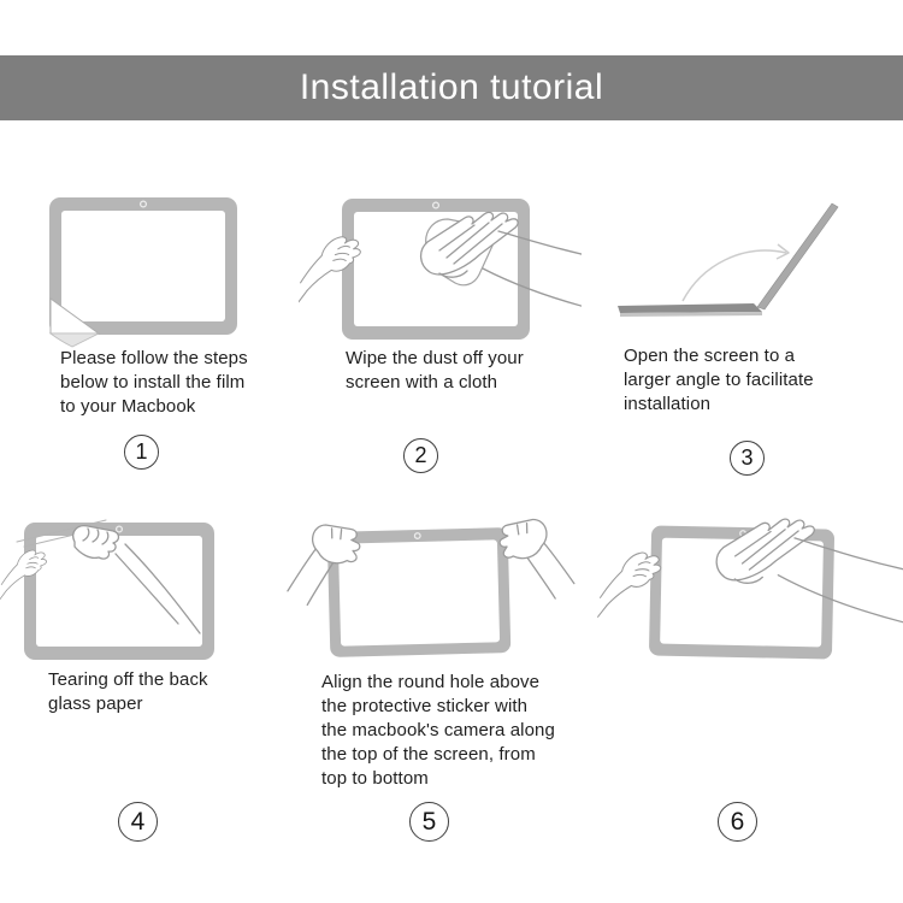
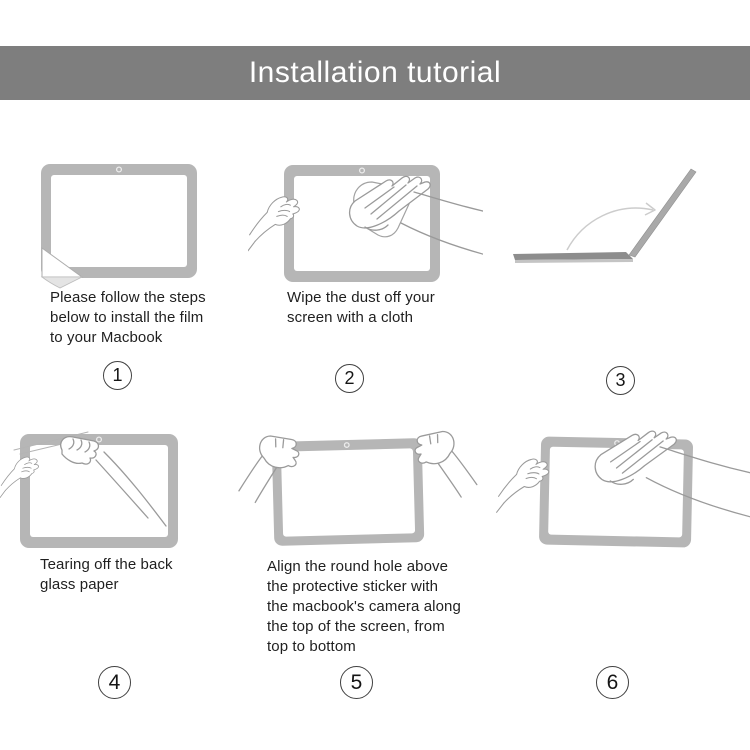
  Installation tutorial
  Please follow the steps
  below to install the film
  to your Macbook
  1
  Wipe the dust off your
  screen with a cloth
  2
- Open the screen to a
- larger angle to facilitate
- installation
  3
  Tearing off the back
  glass paper
  4
  Align the round hole above
  the protective sticker with
  the macbook's camera along
  the top of the screen, from
  top to bottom
  5
  6
